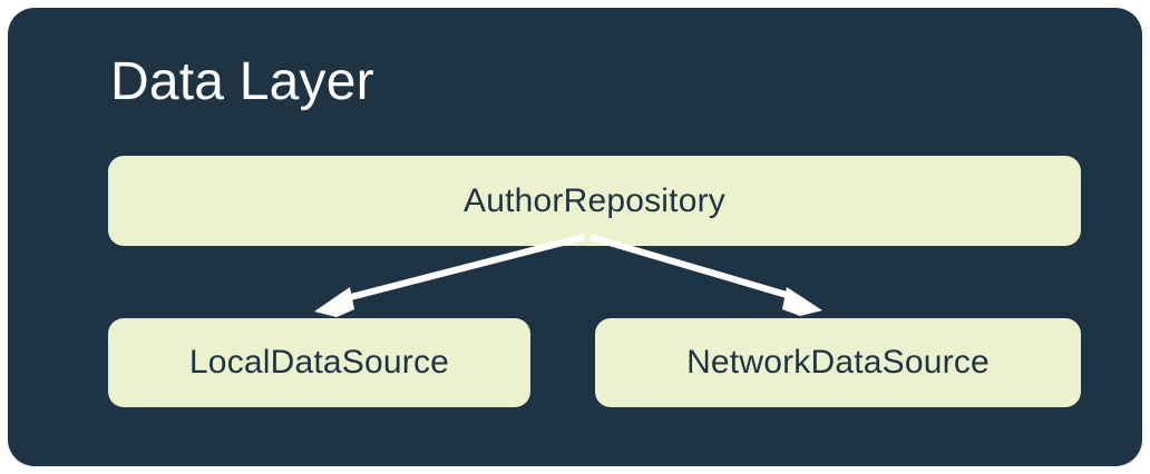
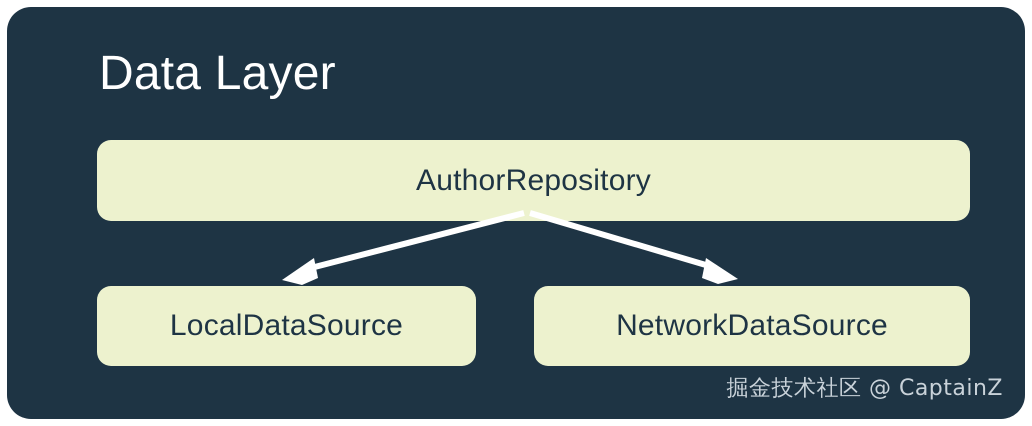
  Data Layer
  AuthorRepository
  LocalDataSource
  NetworkDataSource
+ 掘金技术社区 @ CaptainZ
